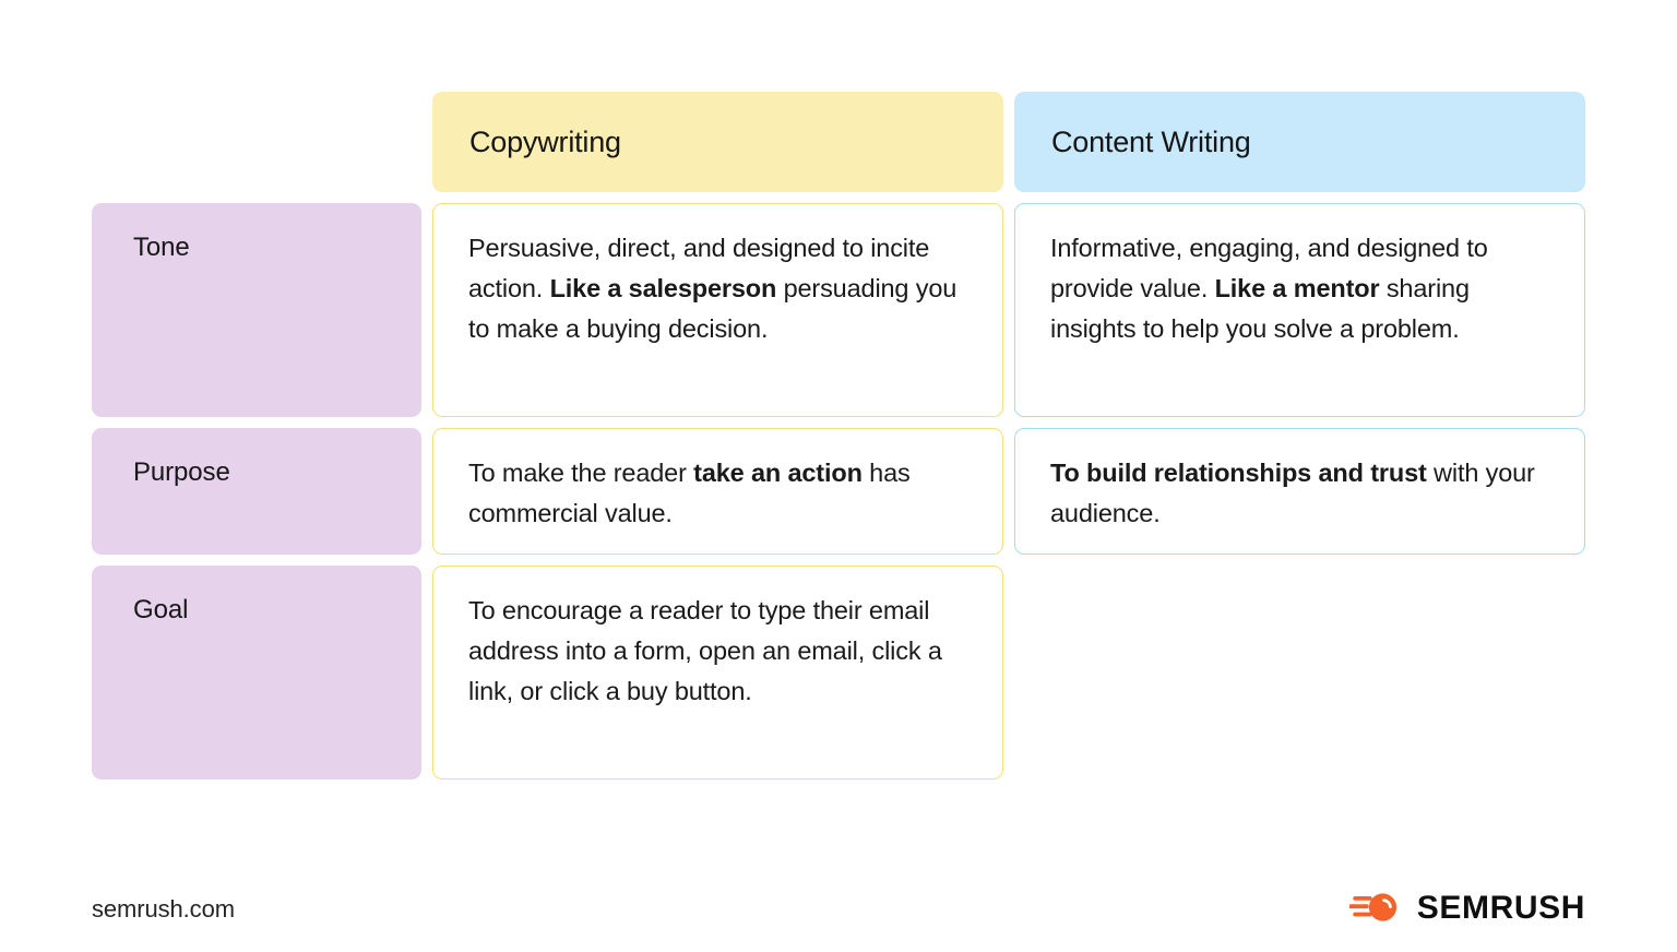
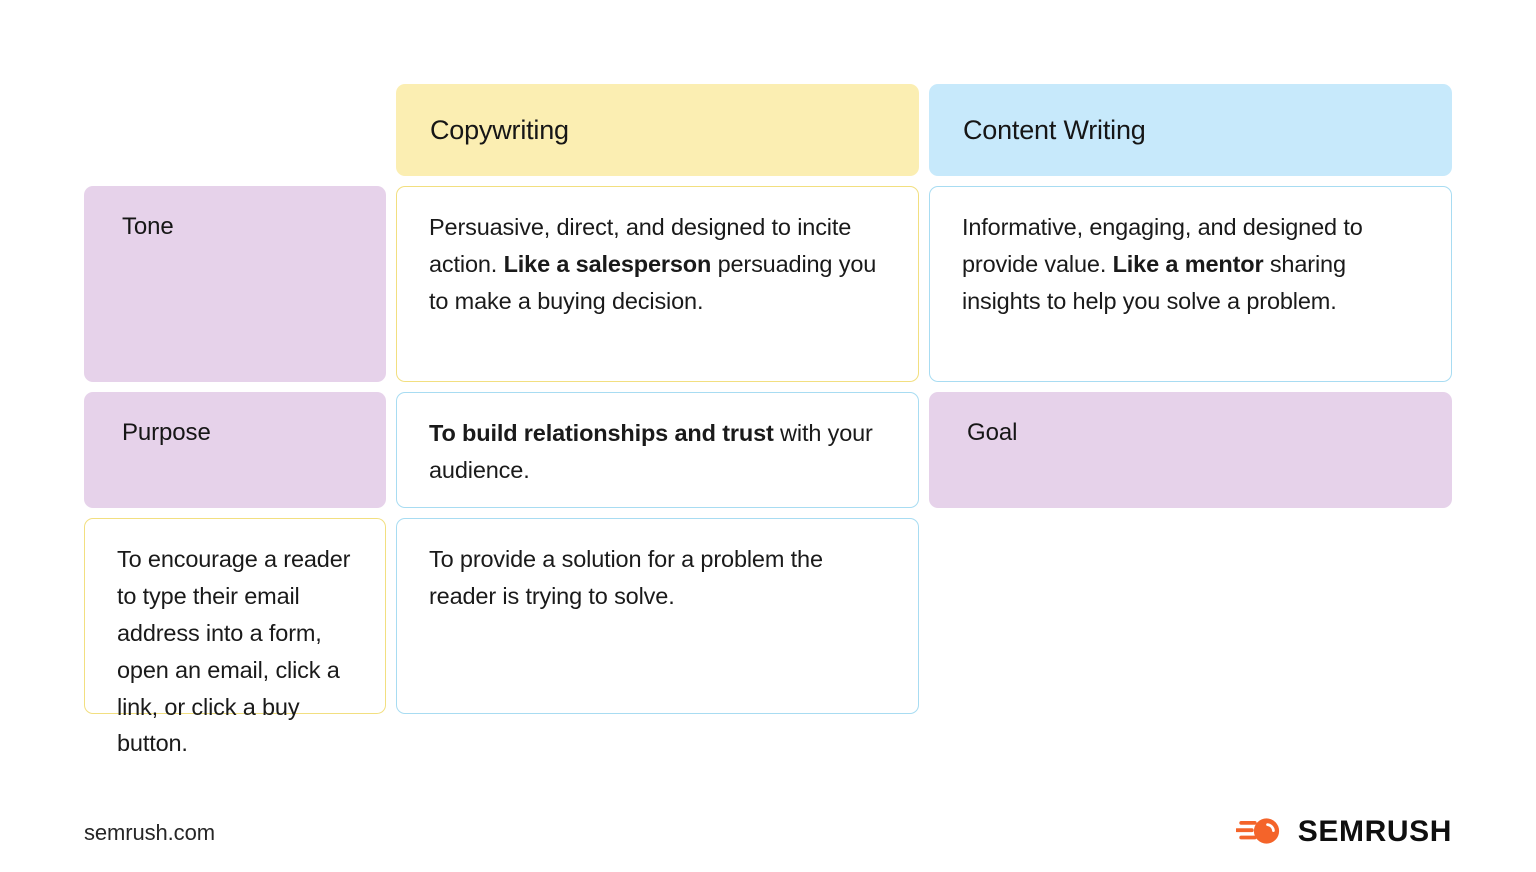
  Copywriting
  Content Writing
  Tone
  Persuasive, direct, and designed to incite action. Like a salesperson persuading you to make a buying decision.
  Informative, engaging, and designed to provide value. Like a mentor sharing insights to help you solve a problem.
  Purpose
- To make the reader take an action has commercial value.
  To build relationships and trust with your audience.
  Goal
  To encourage a reader to type their email address into a form, open an email, click a link, or click a buy button.
+ To provide a solution for a problem the reader is trying to solve.
  semrush.com
  SEMRUSH
